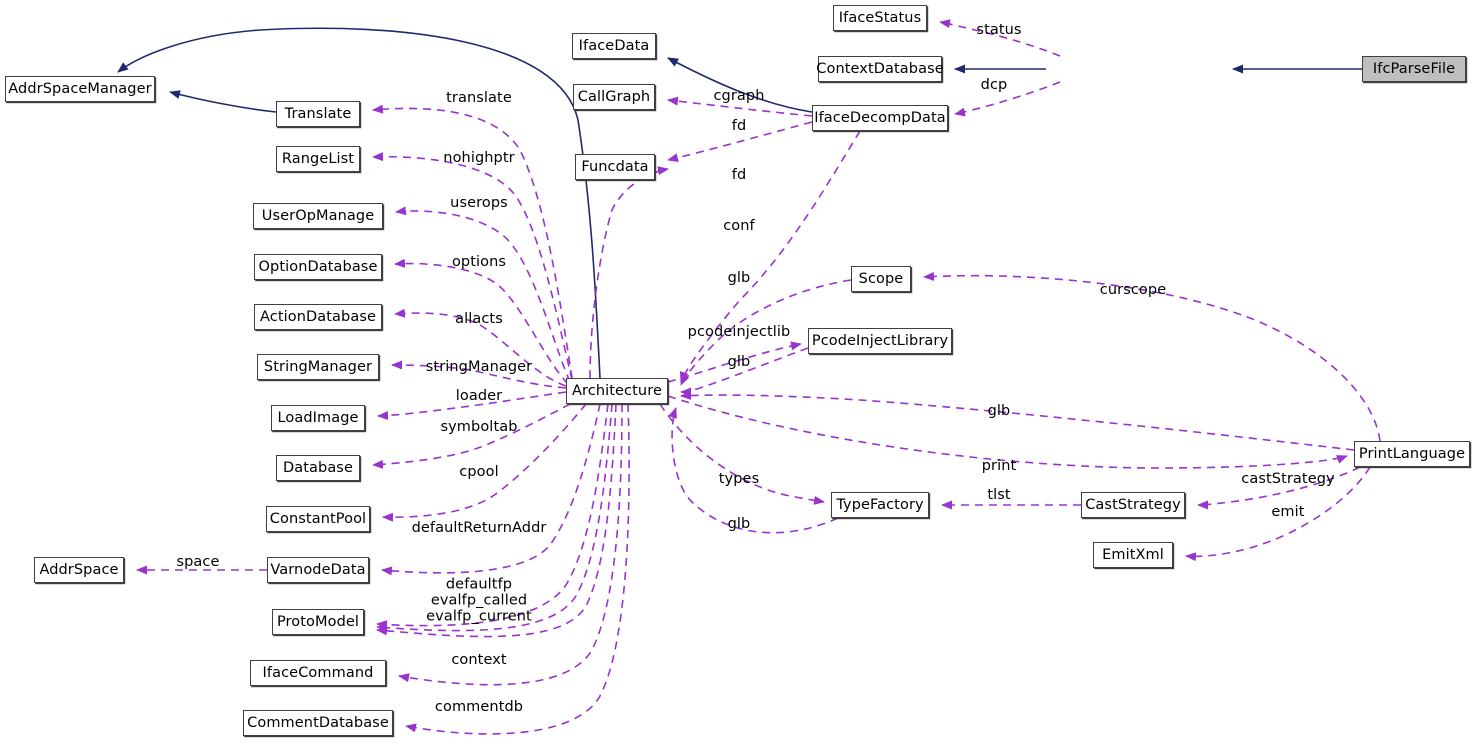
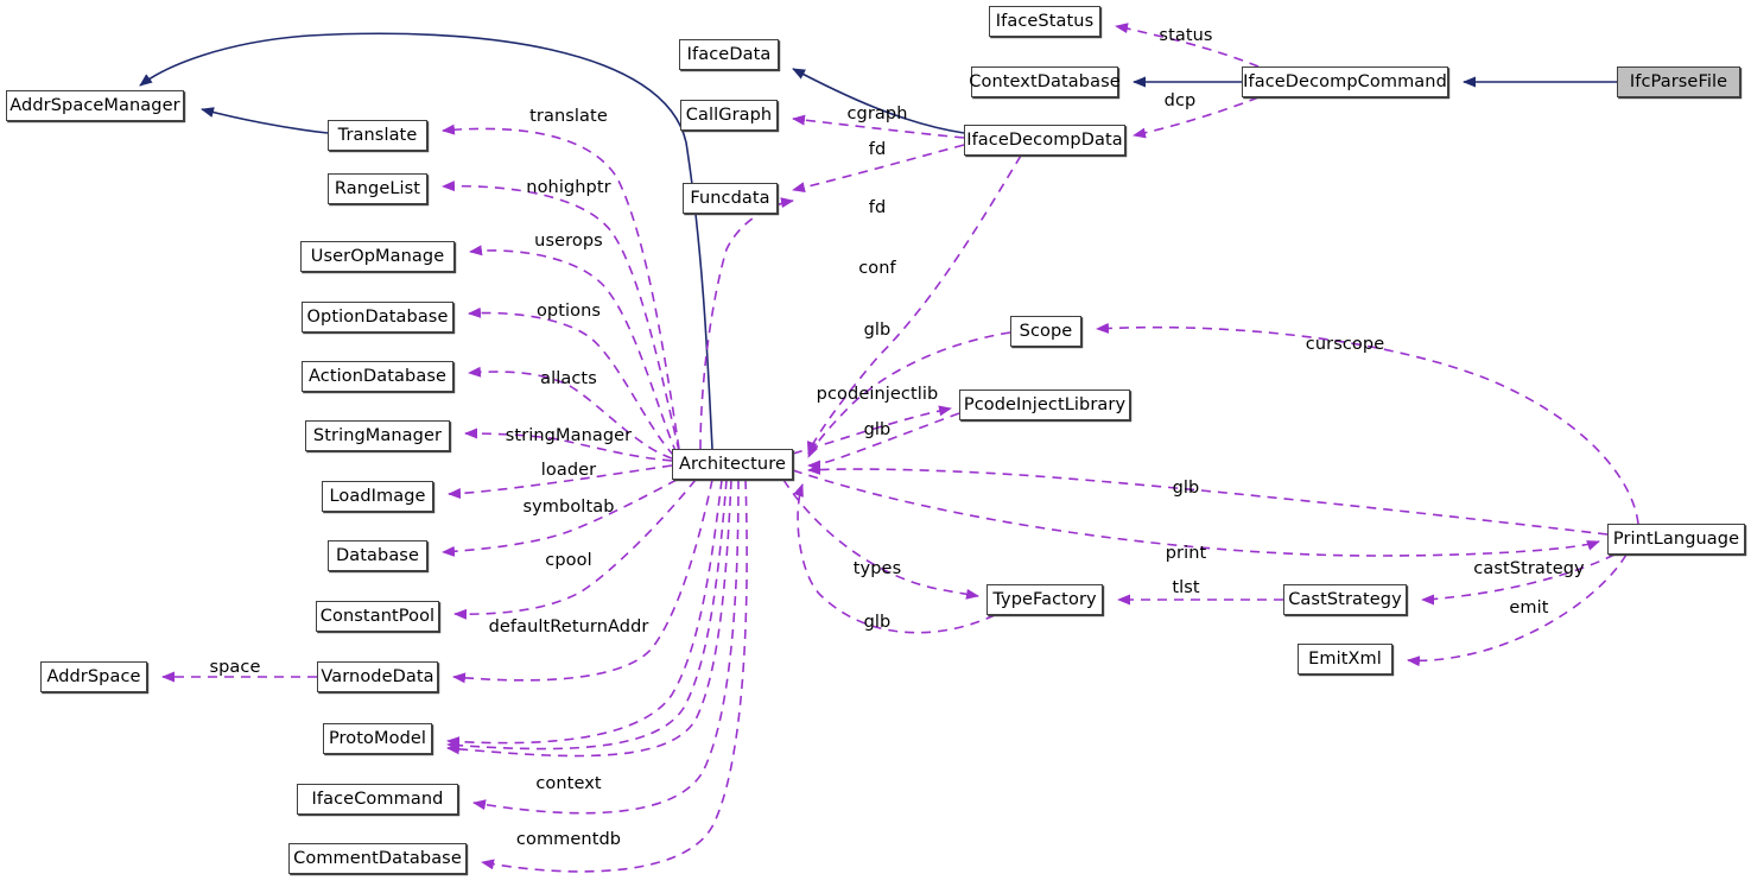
  AddrSpaceManager
  Translate
  RangeList
  UserOpManage
  OptionDatabase
  ActionDatabase
  StringManager
  LoadImage
  Database
  ConstantPool
  AddrSpace
  VarnodeData
  ProtoModel
  IfaceCommand
  CommentDatabase
  Architecture
  IfaceData
  CallGraph
  Funcdata
  IfaceStatus
  ContextDatabase
  IfaceDecompData
+ IfaceDecompCommand
  IfcParseFile
  Scope
  PcodeInjectLibrary
  TypeFactory
  CastStrategy
  EmitXml
  PrintLanguage
  translate
  nohighptr
  userops
  options
  allacts
  stringManager
  loader
  symboltab
  cpool
  defaultReturnAddr
  space
- defaultfp
- evalfp_called
- evalfp_current
  context
  commentdb
  cgraph
  fd
  fd
  conf
  glb
  pcodeinjectlib
  glb
  types
  glb
  status
  dcp
  curscope
  glb
  print
  tlst
  castStrategy
  emit
